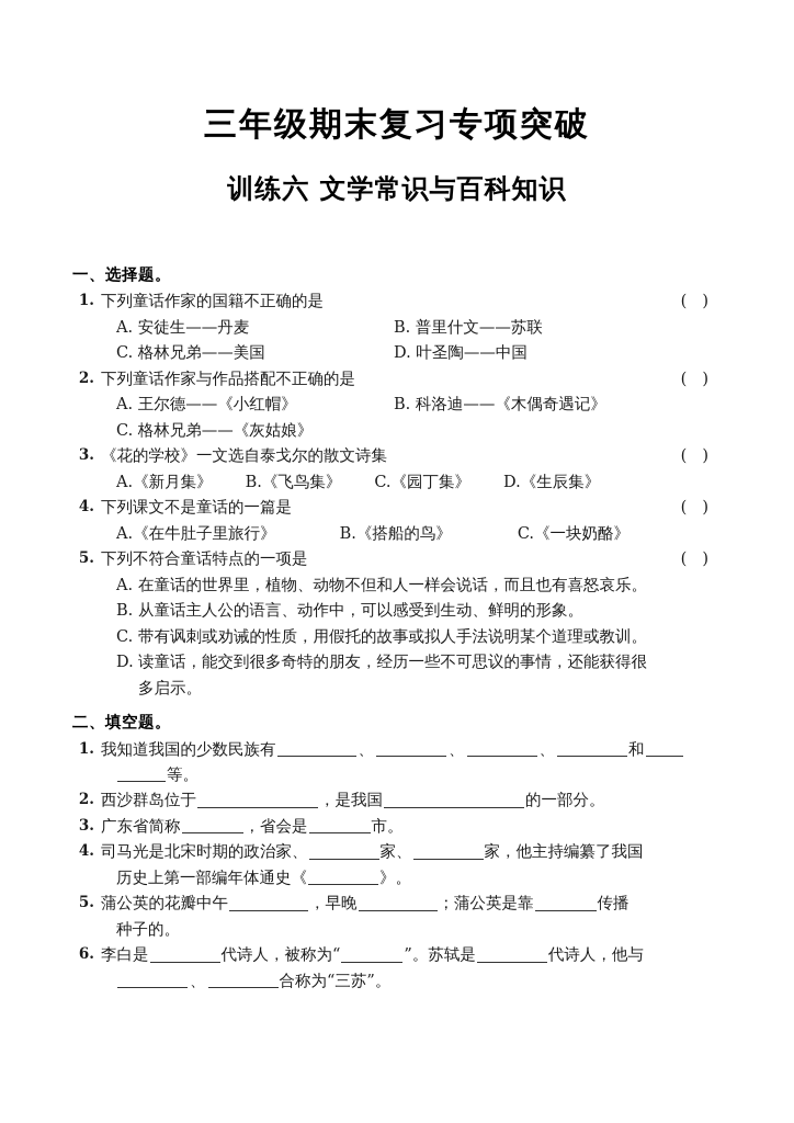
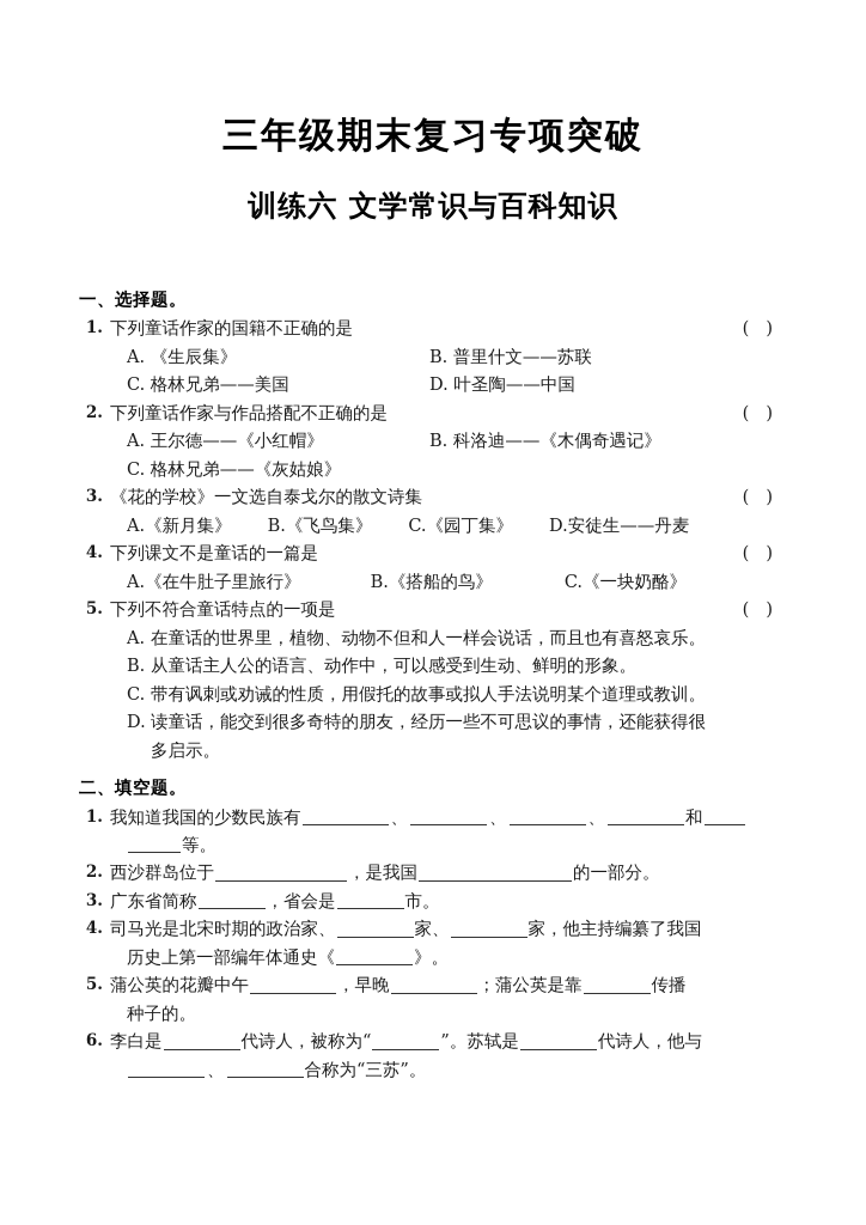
  三年级期末复习专项突破
  训练六 文学常识与百科知识
  一、选择题。
  1.
  下列童话作家的国籍不正确的是
  ()
- A. 安徒生——丹麦
+ A. 《生辰集》
  B. 普里什文——苏联
  C. 格林兄弟——美国
  D. 叶圣陶——中国
  2.
  下列童话作家与作品搭配不正确的是
  ()
  A. 王尔德——《小红帽》
  B. 科洛迪——《木偶奇遇记》
  C. 格林兄弟——《灰姑娘》
  3.
  《花的学校》一文选自泰戈尔的散文诗集
  ()
  A.《新月集》
  B.《飞鸟集》
  C.《园丁集》
- D.《生辰集》
+ D.安徒生——丹麦
  4.
  下列课文不是童话的一篇是
  ()
  A.《在牛肚子里旅行》
  B.《搭船的鸟》
  C.《一块奶酪》
  5.
  下列不符合童话特点的一项是
  ()
  A. 在童话的世界里，植物、动物不但和人一样会说话，而且也有喜怒哀乐。
  B. 从童话主人公的语言、动作中，可以感受到生动、鲜明的形象。
  C. 带有讽刺或劝诫的性质，用假托的故事或拟人手法说明某个道理或教训。
  D. 读童话，能交到很多奇特的朋友，经历一些不可思议的事情，还能获得很
  多启示。
  二、填空题。
  1.
  我知道我国的少数民族有 、 、 、 和
  等。
  2.
  西沙群岛位于 ，是我国 的一部分。
  3.
  广东省简称 ，省会是 市。
  4.
  司马光是北宋时期的政治家、 家、 家，他主持编纂了我国
  历史上第一部编年体通史《 》。
  5.
  蒲公英的花瓣中午 ，早晚 ；蒲公英是靠 传播
  种子的。
  6.
  李白是 代诗人，被称为“ ”。苏轼是 代诗人，他与
  、 合称为“三苏”。
